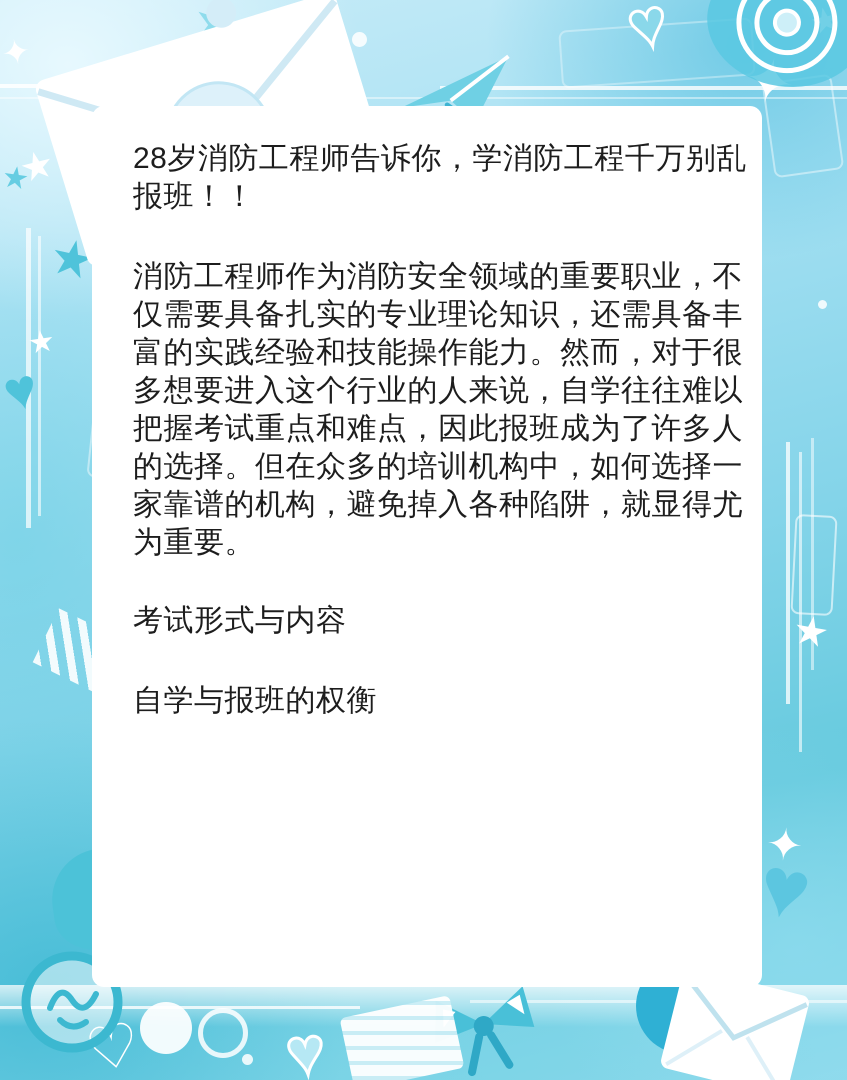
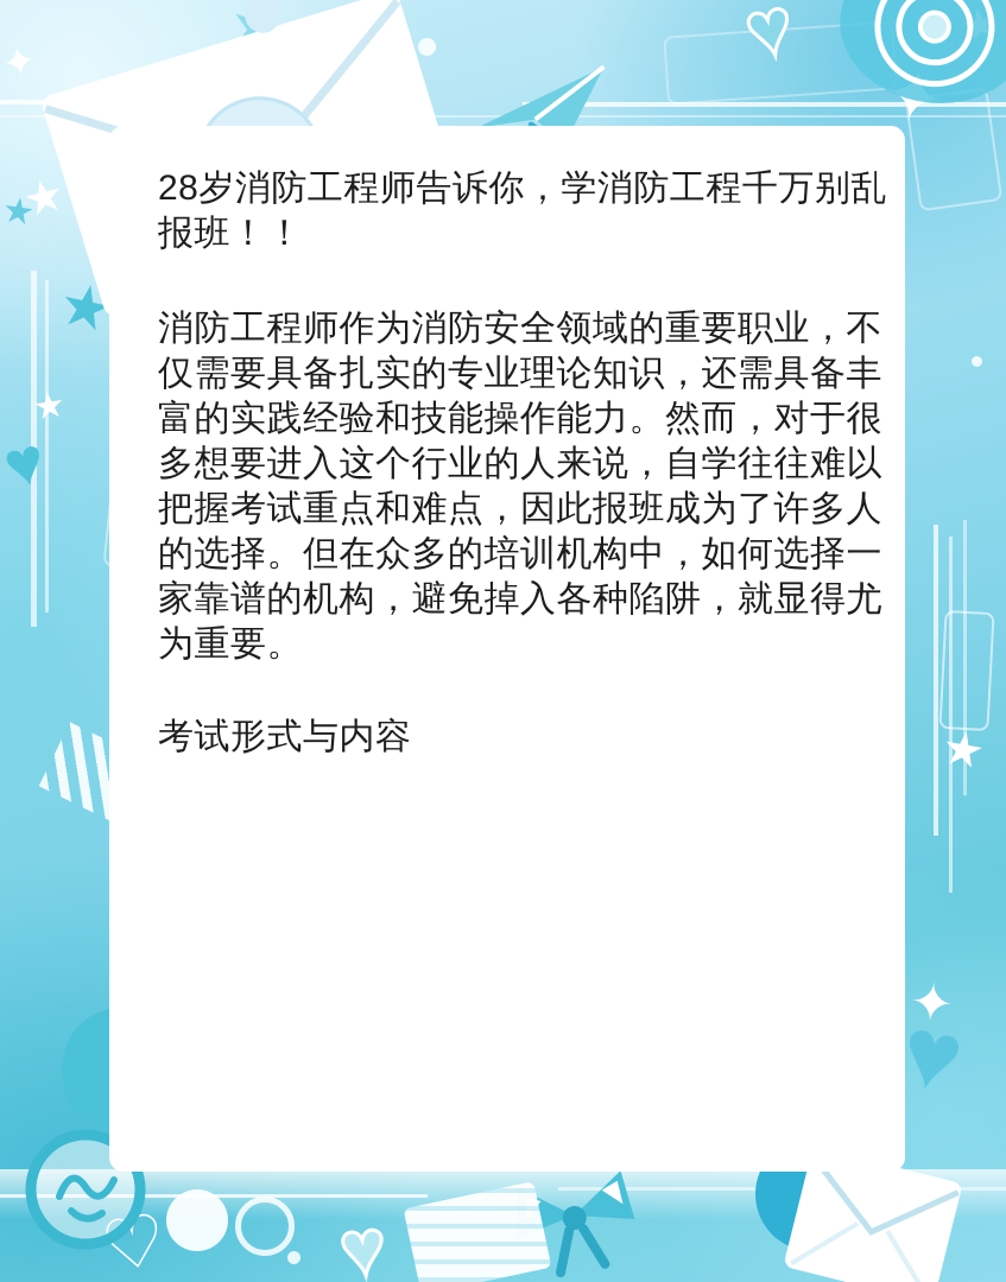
  28岁消防工程师告诉你，学消防工程千万别乱
  报班！！
  消防工程师作为消防安全领域的重要职业，不
  仅需要具备扎实的专业理论知识，还需具备丰
  富的实践经验和技能操作能力。然而，对于很
  多想要进入这个行业的人来说，自学往往难以
  把握考试重点和难点，因此报班成为了许多人
  的选择。但在众多的培训机构中，如何选择一
  家靠谱的机构，避免掉入各种陷阱，就显得尤
  为重要。
  考试形式与内容
- 自学与报班的权衡
